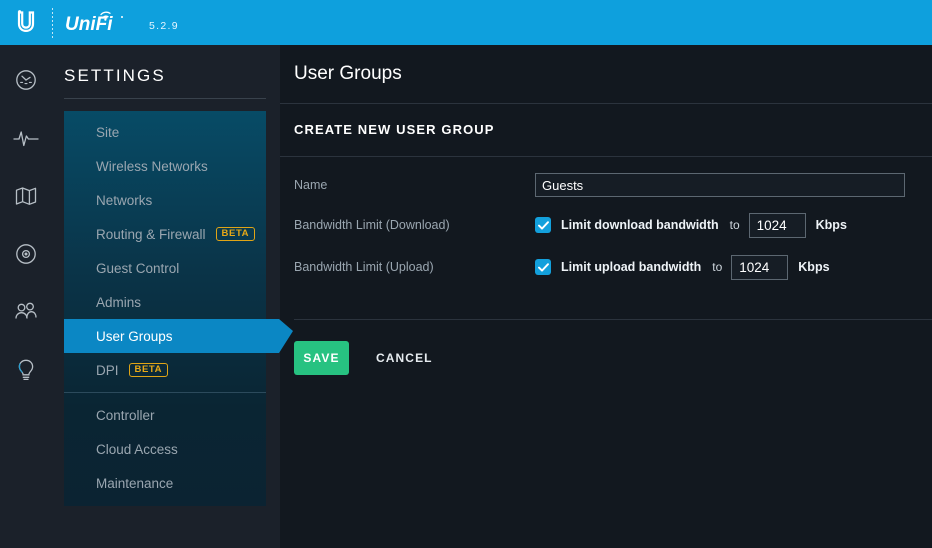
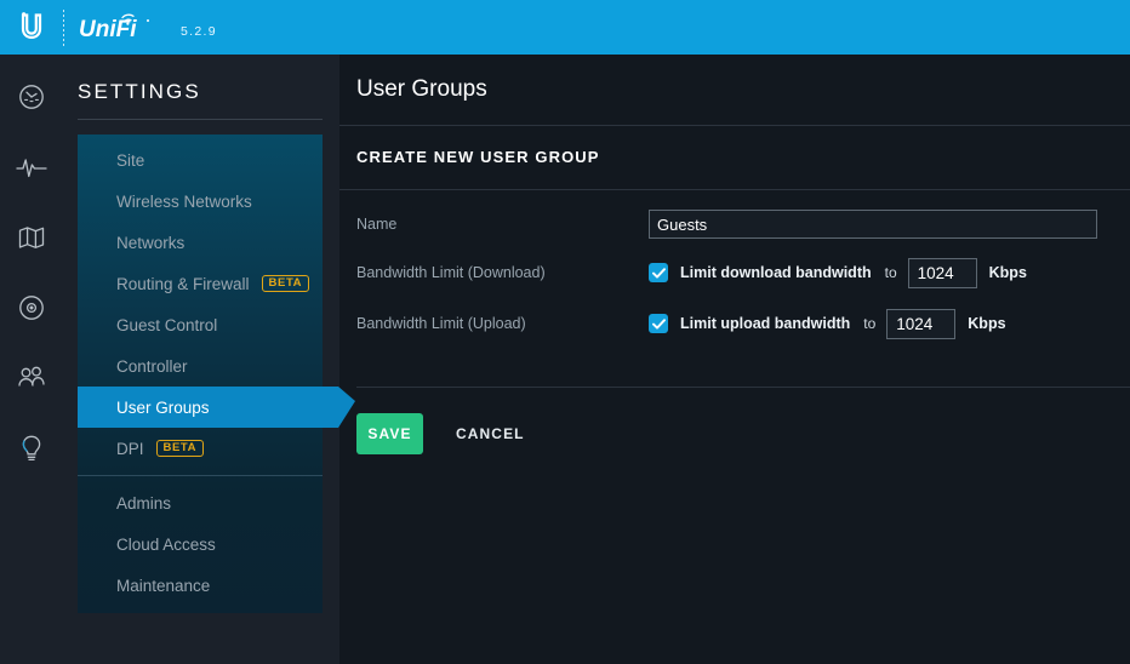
  UniFi
  5.2.9
  SETTINGS
  Site
  Wireless Networks
  Networks
  Routing & Firewall
  BETA
  Guest Control
- Admins
+ Controller
  User Groups
  DPI
  BETA
- Controller
+ Admins
  Cloud Access
  Maintenance
  User Groups
  CREATE NEW USER GROUP
  Name
  Guests
  Bandwidth Limit (Download)
  Limit download bandwidth
  to
  1024
  Kbps
  Bandwidth Limit (Upload)
  Limit upload bandwidth
  to
  1024
  Kbps
  SAVE
  CANCEL
